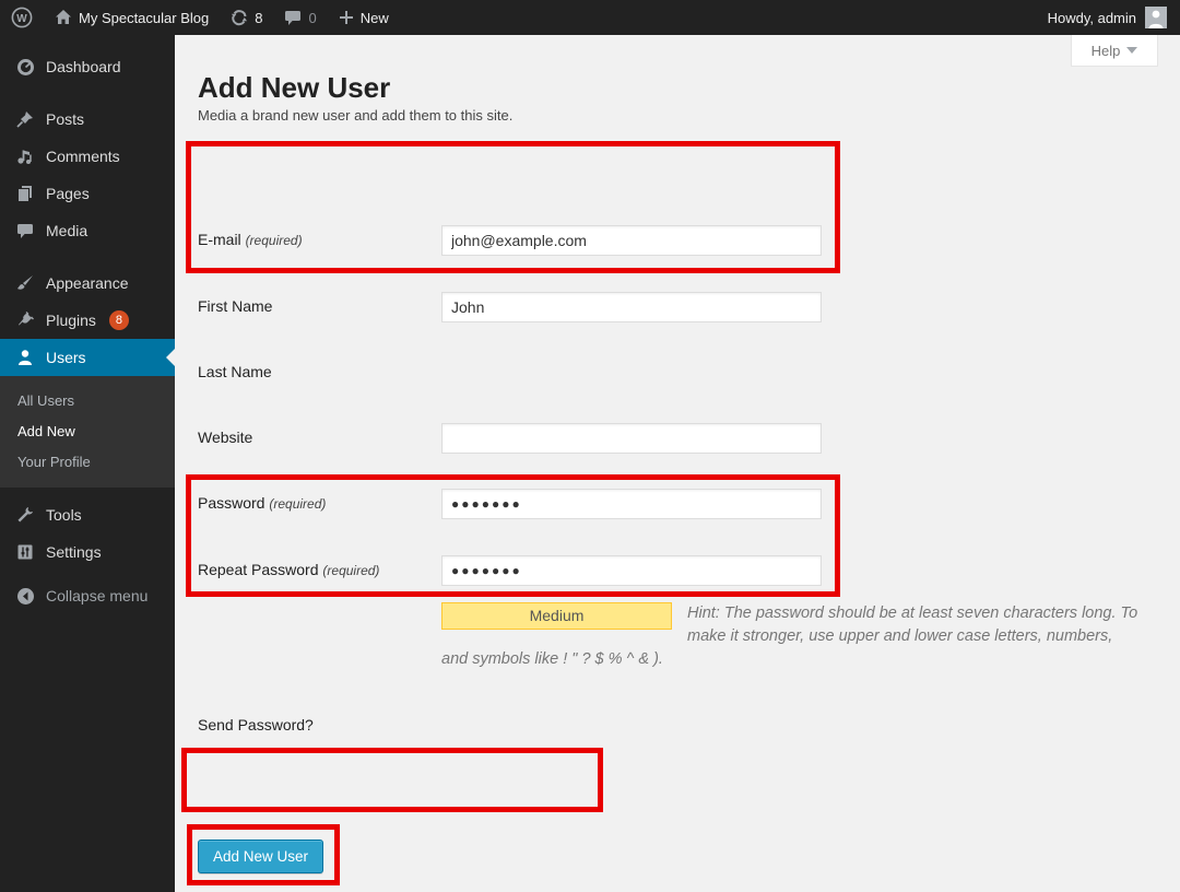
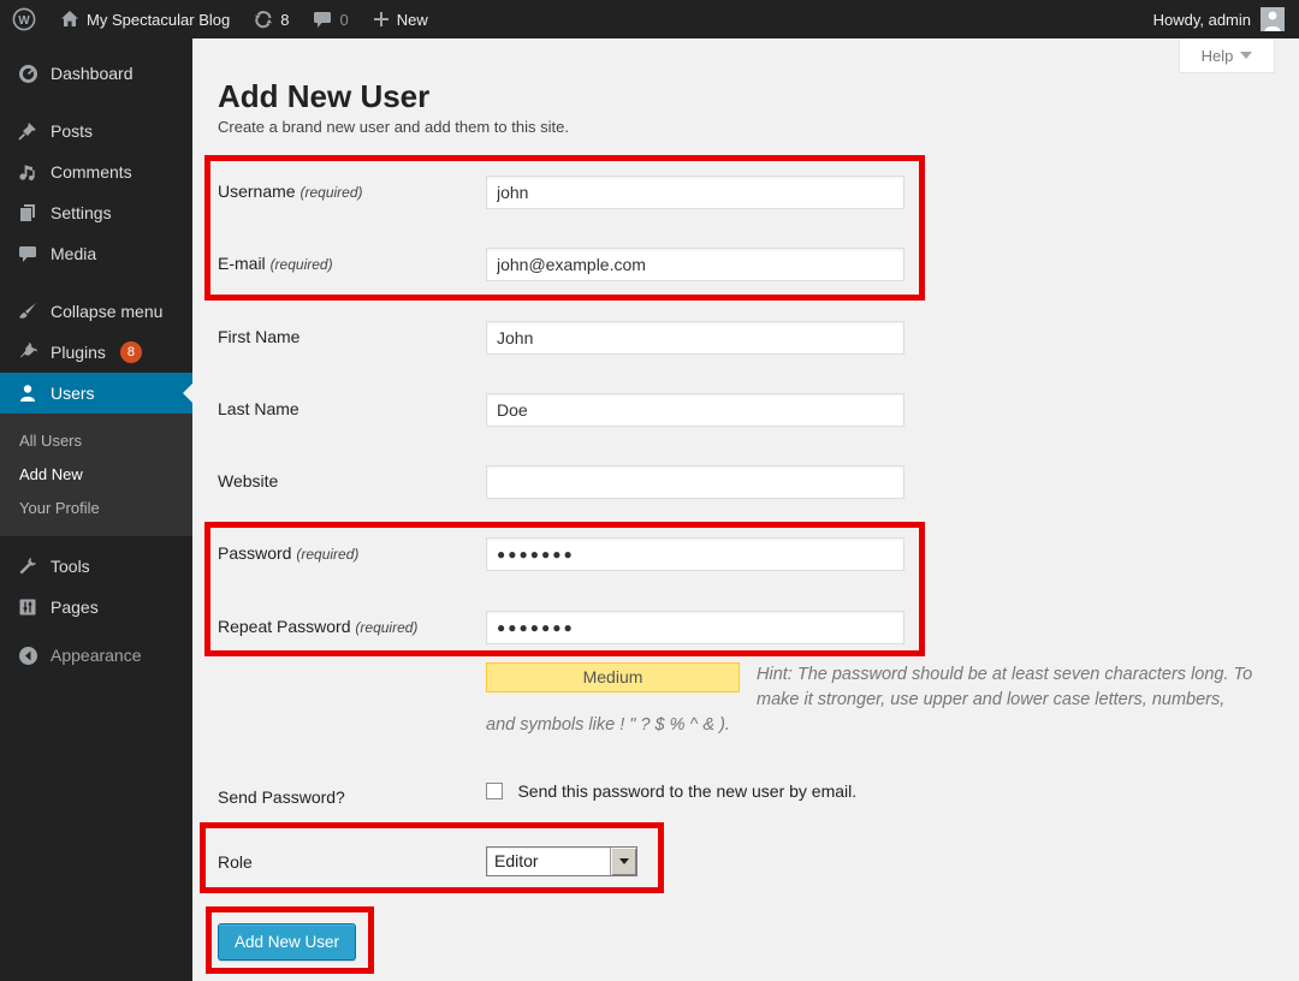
  W
  My Spectacular Blog
  8
  0
  New
  Howdy, admin
  Dashboard
  Posts
  Comments
- Pages
+ Settings
  Media
- Appearance
+ Collapse menu
  Plugins
  8
  Users
  All Users
  Add New
  Your Profile
  Tools
- Settings
+ Pages
- Collapse menu
+ Appearance
  Help
  Add New User
- Media a brand new user and add them to this site.
+ Create a brand new user and add them to this site.
+ Username (required)
+ john
  E-mail (required)
  john@example.com
  First Name
  John
  Last Name
+ Doe
  Website
  Password (required)
  ●●●●●●●
  Repeat Password (required)
  ●●●●●●●
  Medium
  Hint: The password should be at least seven characters long. To make it stronger, use upper and lower case letters, numbers, and symbols like ! " ? $ % ^ & ).
  Send Password?
+ Send this password to the new user by email.
+ Role
+ Editor
  Add New User
